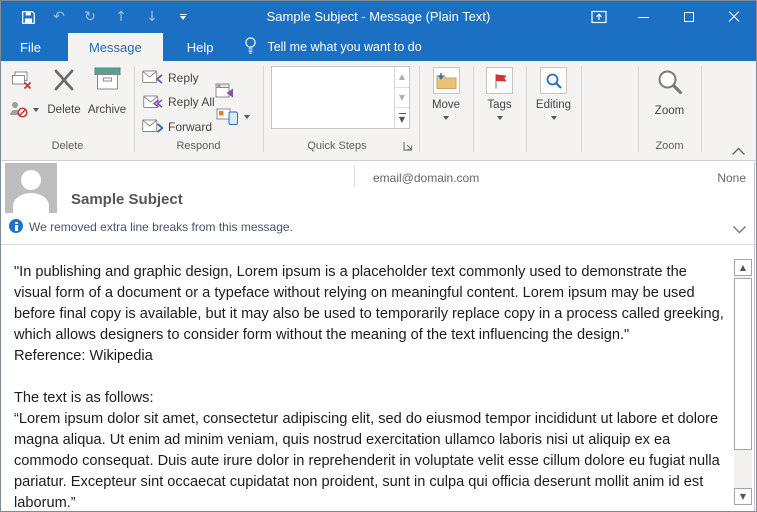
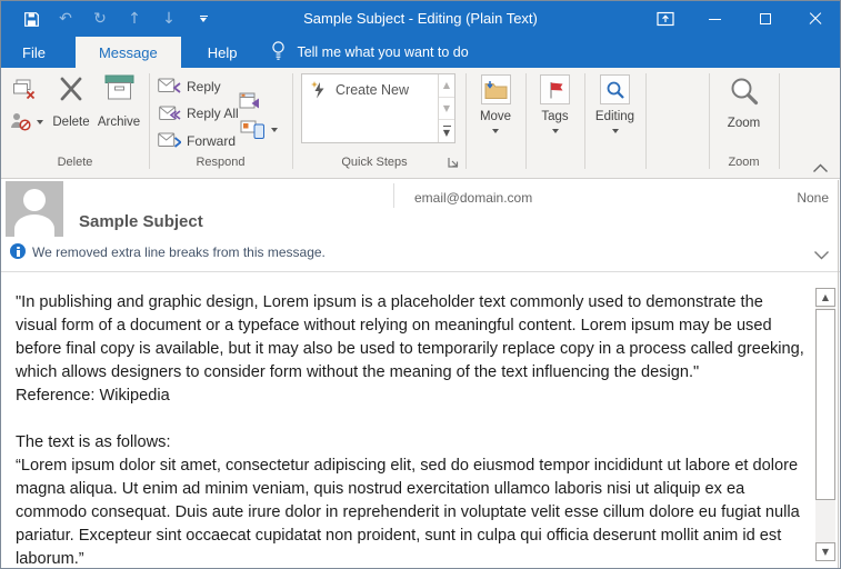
  ↶
  ↻
  ↑
  ↓
- Sample Subject - Message (Plain Text)
+ Sample Subject - Editing (Plain Text)
  File
  Message
  Help
  Tell me what you want to do
  Delete
  Archive
  Delete
  Reply
  Reply All
  Forward
  Respond
+ Create New
  ▲
  ▼
  ▼
  Quick Steps
  Move
  Tags
  Editing
  Zoom
  Zoom
  Sample Subject
  email@domain.com
  None
  We removed extra line breaks from this message.
  "In publishing and graphic design, Lorem ipsum is a placeholder text commonly used to demonstrate the visual form of a document or a typeface without relying on meaningful content. Lorem ipsum may be used before final copy is available, but it may also be used to temporarily replace copy in a process called greeking, which allows designers to consider form without the meaning of the text influencing the design."
  Reference: Wikipedia
  The text is as follows:
  “Lorem ipsum dolor sit amet, consectetur adipiscing elit, sed do eiusmod tempor incididunt ut labore et dolore magna aliqua. Ut enim ad minim veniam, quis nostrud exercitation ullamco laboris nisi ut aliquip ex ea commodo consequat. Duis aute irure dolor in reprehenderit in voluptate velit esse cillum dolore eu fugiat nulla pariatur. Excepteur sint occaecat cupidatat non proident, sunt in culpa qui officia deserunt mollit anim id est laborum.”
  ▲
  ▼
